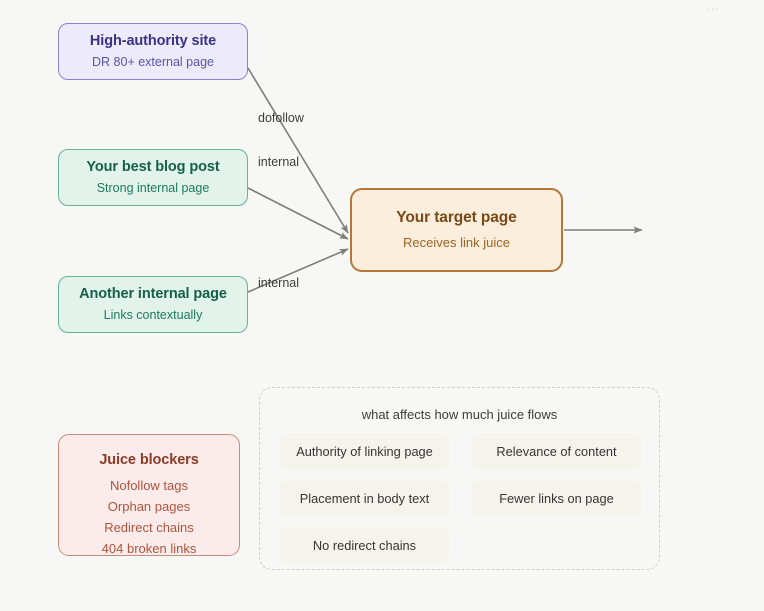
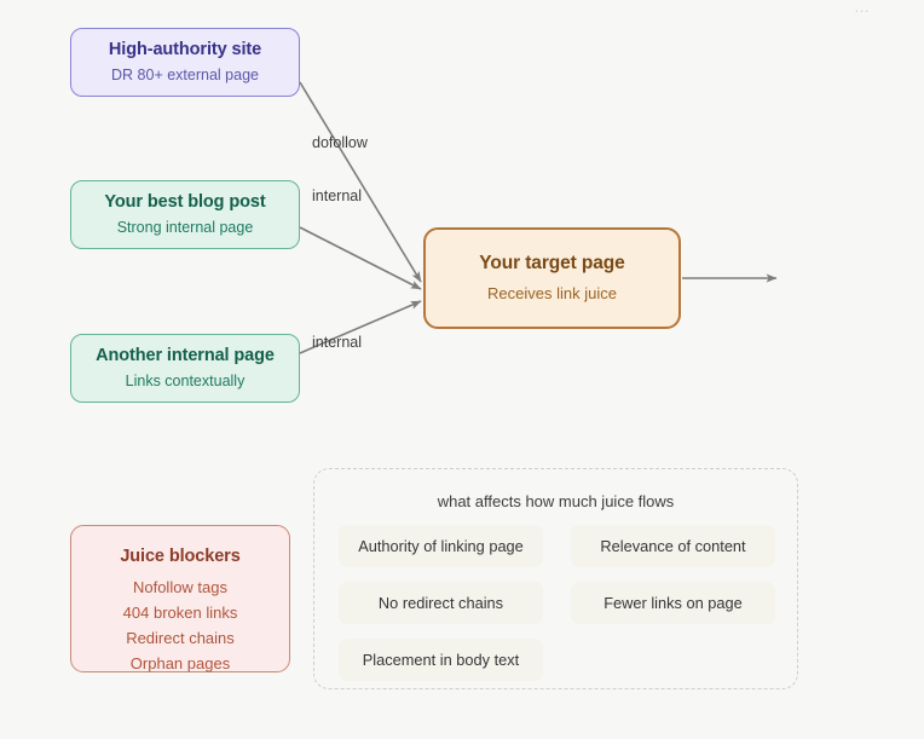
  High-authority site
  DR 80+ external page
  Your best blog post
  Strong internal page
  Another internal page
  Links contextually
  Your target page
  Receives link juice
  dofollow
  internal
  internal
  Juice blockers
  Nofollow tags
- Orphan pages
+ 404 broken links
  Redirect chains
- 404 broken links
+ Orphan pages
  what affects how much juice flows
  Authority of linking page
  Relevance of content
- Placement in body text
+ No redirect chains
  Fewer links on page
- No redirect chains
+ Placement in body text
  …
